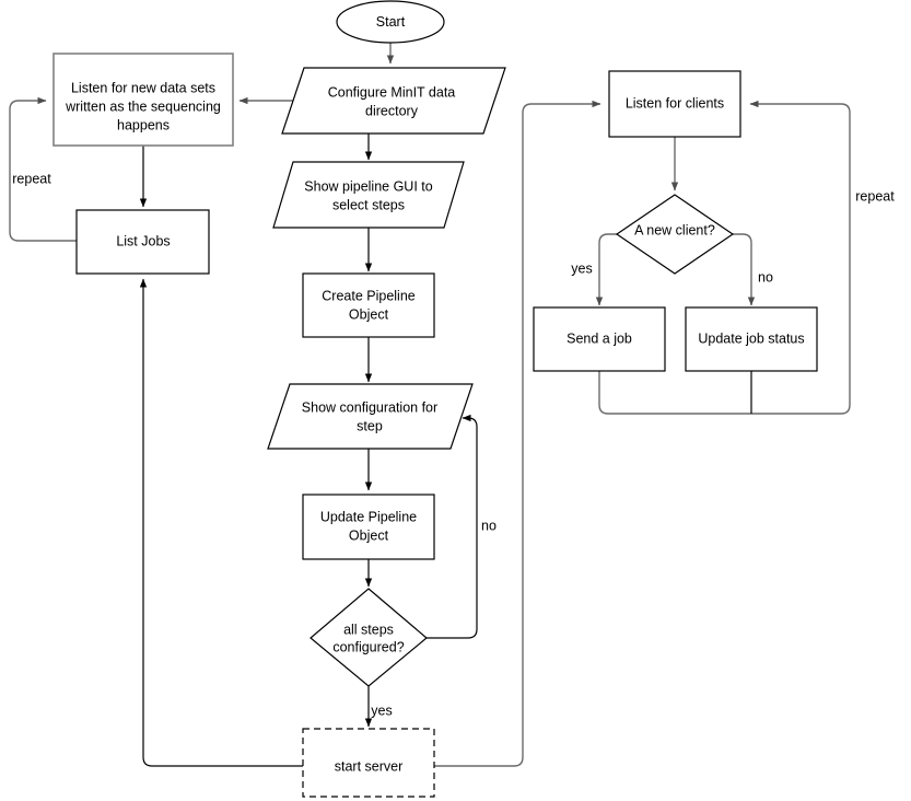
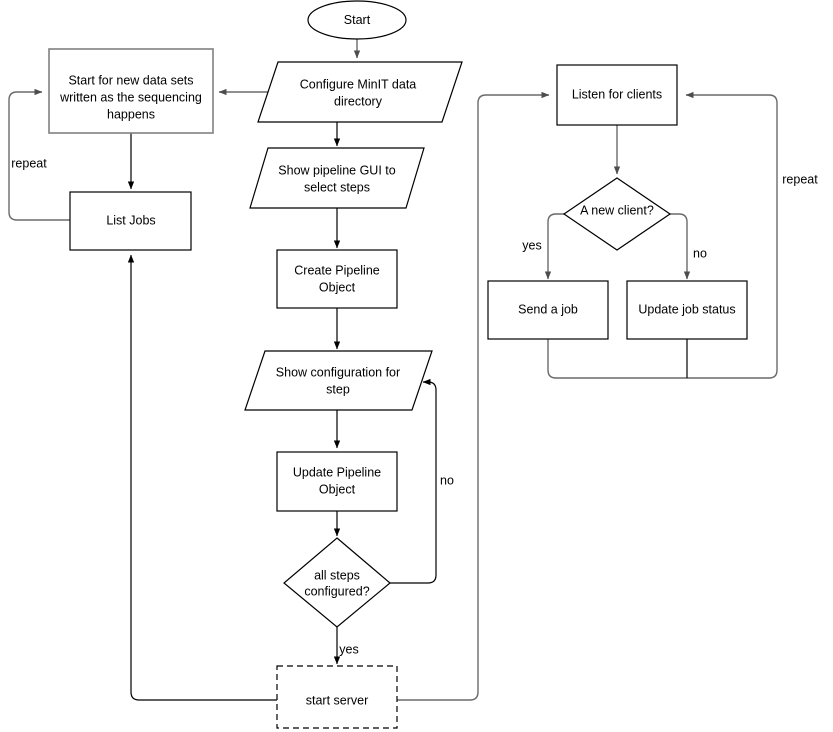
  Start
  Configure MinIT data
  directory
  Show pipeline GUI to
  select steps
  Create Pipeline
  Object
  Show configuration for
  step
  Update Pipeline
  Object
  all steps
  configured?
  start server
- Listen for new data sets
+ Start for new data sets
  written as the sequencing
  happens
  List Jobs
  Listen for clients
  A new client?
  Send a job
  Update job status
  repeat
  repeat
  no
  yes
  yes
  no
